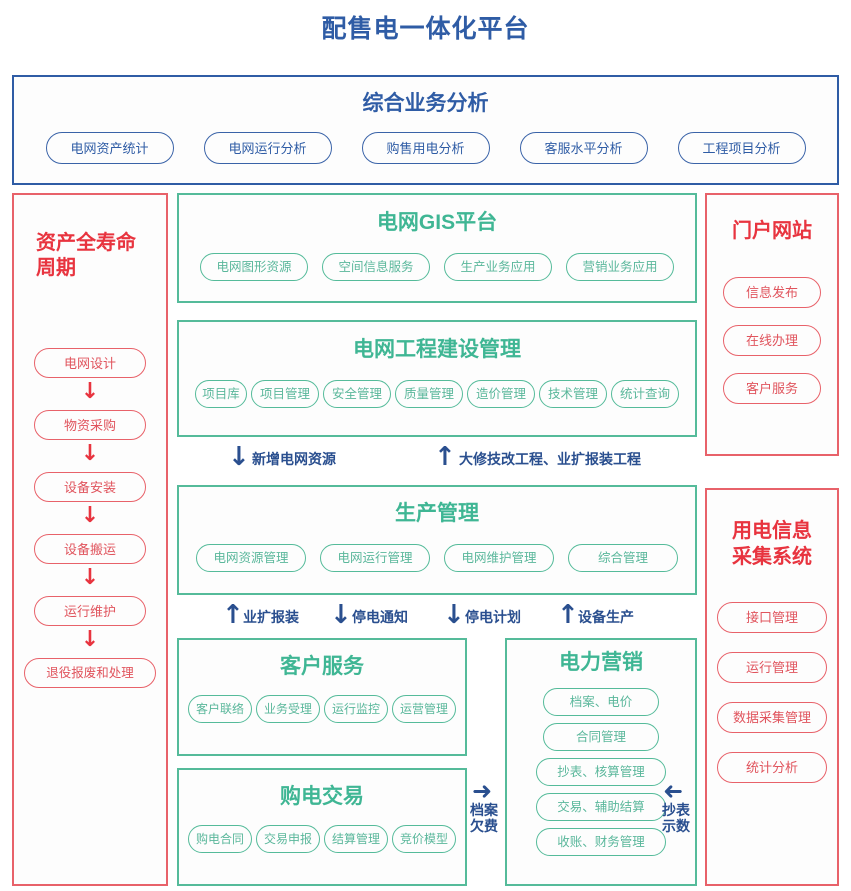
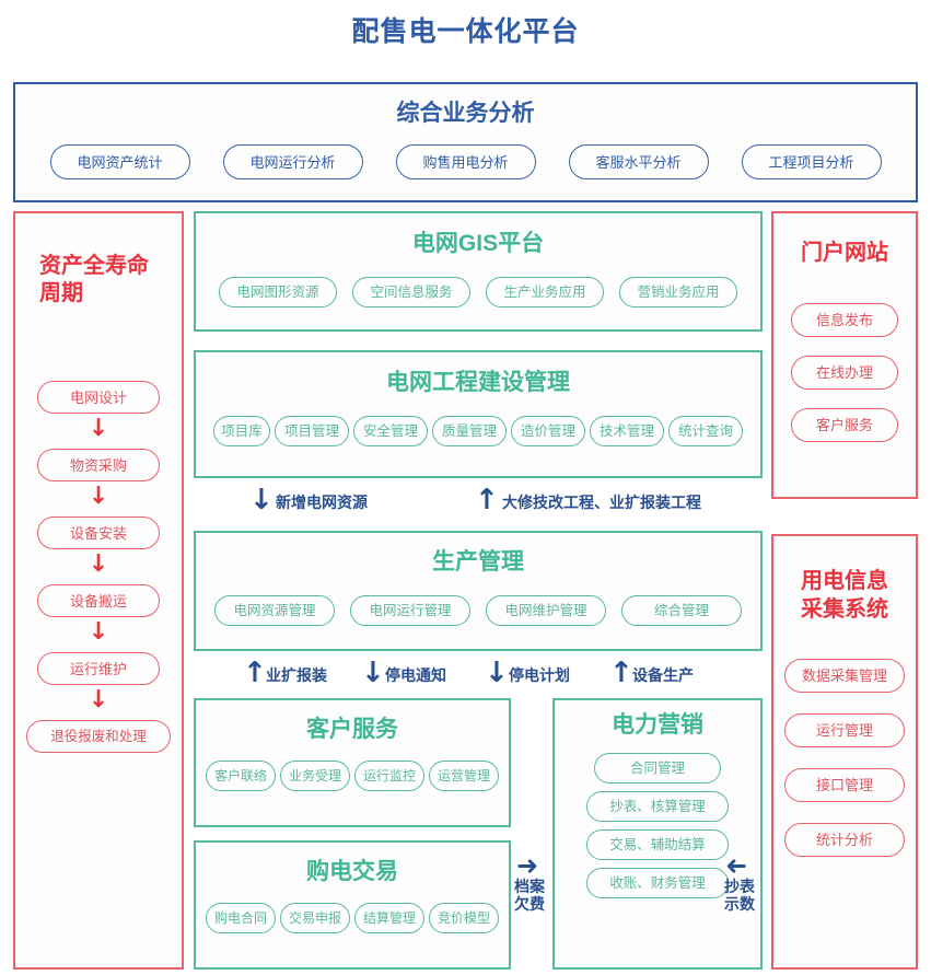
  配售电一体化平台
  综合业务分析
  电网资产统计
  电网运行分析
  购售用电分析
  客服水平分析
  工程项目分析
  资产全寿命
  周期
  电网设计
  ↓
  物资采购
  ↓
  设备安装
  ↓
  设备搬运
  ↓
  运行维护
  ↓
  退役报废和处理
  电网GIS平台
  电网图形资源
  空间信息服务
  生产业务应用
  营销业务应用
  电网工程建设管理
  项目库
  项目管理
  安全管理
  质量管理
  造价管理
  技术管理
  统计查询
  ↓
  新增电网资源
  ↑
  大修技改工程、业扩报装工程
  生产管理
  电网资源管理
  电网运行管理
  电网维护管理
  综合管理
  ↑
  业扩报装
  ↓
  停电通知
  ↓
  停电计划
  ↑
  设备生产
  客户服务
  客户联络
  业务受理
  运行监控
  运营管理
  购电交易
  购电合同
  交易申报
  结算管理
  竞价模型
  电力营销
- 档案、电价
  合同管理
  抄表、核算管理
  交易、辅助结算
  收账、财务管理
  ➜
  档案
  欠费
  抄表
  示数
  门户网站
  信息发布
  在线办理
  客户服务
  用电信息
  采集系统
- 接口管理
+ 数据采集管理
  运行管理
- 数据采集管理
+ 接口管理
  统计分析
